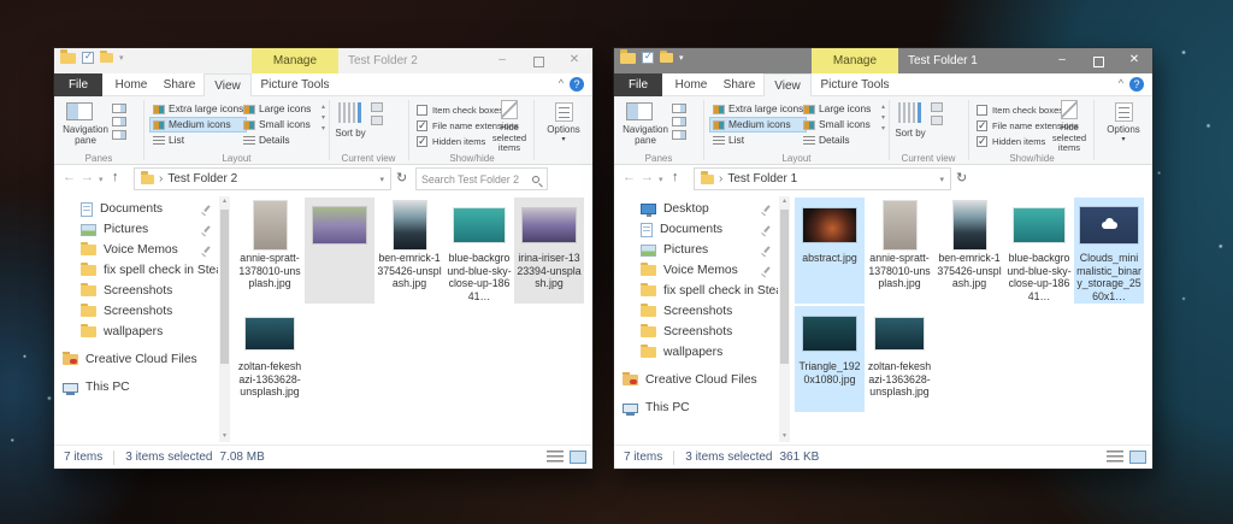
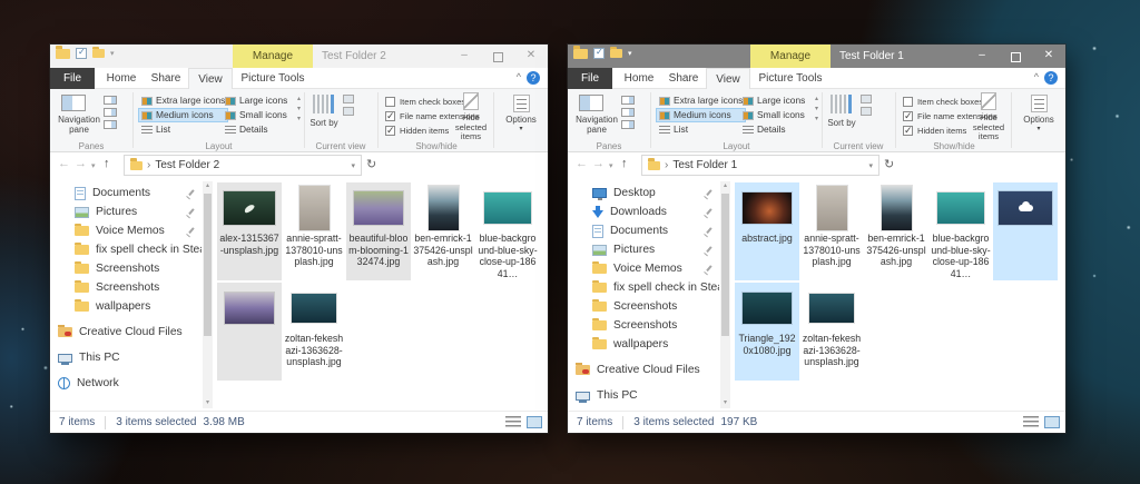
  Manage
  Test Folder 2
  –
  ✕
  File
  Home
  Share
  View
  Picture Tools
  ^
  ?
  Navigation pane
  Panes
  Extra large icons
  Medium icons
  List
  Large icons
  Small icons
  Details
  Layout
  Sort by
  Current view
  Item check boxe
  File name extensions
  Hidden items
  Hide selected items
  Show/hide
  Options
  ←
  →
  ↑
  ›
  Test Folder 2
  ↻
- Search Test Folder 2
  Documents
  Pictures
  Voice Memos
  fix spell check in Ste
  Screenshots
  Screenshots
  wallpapers
  Creative Cloud Files
  This PC
+ Network
+ alex-1315367-unsplash.jpg
  annie-spratt-1378010-unsplash.jpg
+ beautiful-bloom-blooming-132474.jpg
  ben-emrick-1375426-unsplash.jpg
  blue-background-blue-sky-close-up-18641…
- irina-iriser-1323394-unsplash.jpg
  zoltan-fekeshazi-1363628-unsplash.jpg
  7 items
  3 items selected
- 7.08 MB
+ 3.98 MB
  Manage
  Test Folder 1
  –
  ✕
  File
  Home
  Share
  View
  Picture Tools
  ^
  ?
  Navigation pane
  Panes
  Extra large icons
  Medium icons
  List
  Large icons
  Small icons
  Details
  Layout
  Sort by
  Current view
  Item check boxe
  File name extensions
  Hidden items
  Hide selected items
  Show/hide
  Options
  ←
  →
  ↑
  ›
  Test Folder 1
  ↻
  Desktop
+ Downloads
  Documents
  Pictures
  Voice Memos
  fix spell check in Ste
  Screenshots
  Screenshots
  wallpapers
  Creative Cloud Files
  This PC
  abstract.jpg
  annie-spratt-1378010-unsplash.jpg
  ben-emrick-1375426-unsplash.jpg
  blue-background-blue-sky-close-up-18641…
- Clouds_minimalistic_binary_storage_2560x1…
  Triangle_1920x1080.jpg
  zoltan-fekeshazi-1363628-unsplash.jpg
  7 items
  3 items selected
- 361 KB
+ 197 KB
